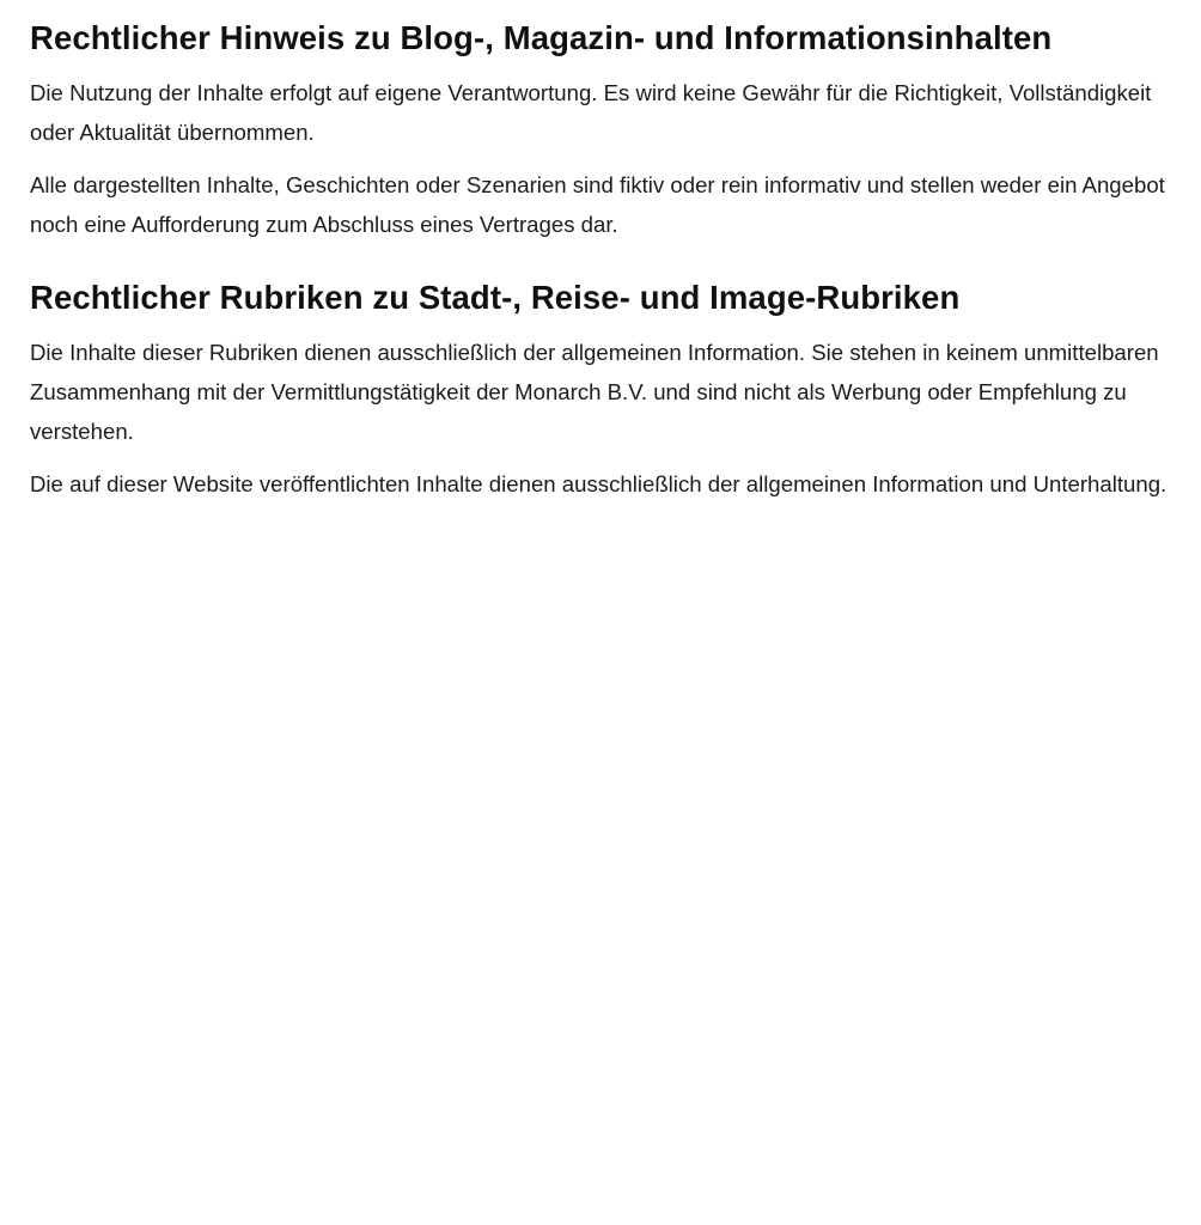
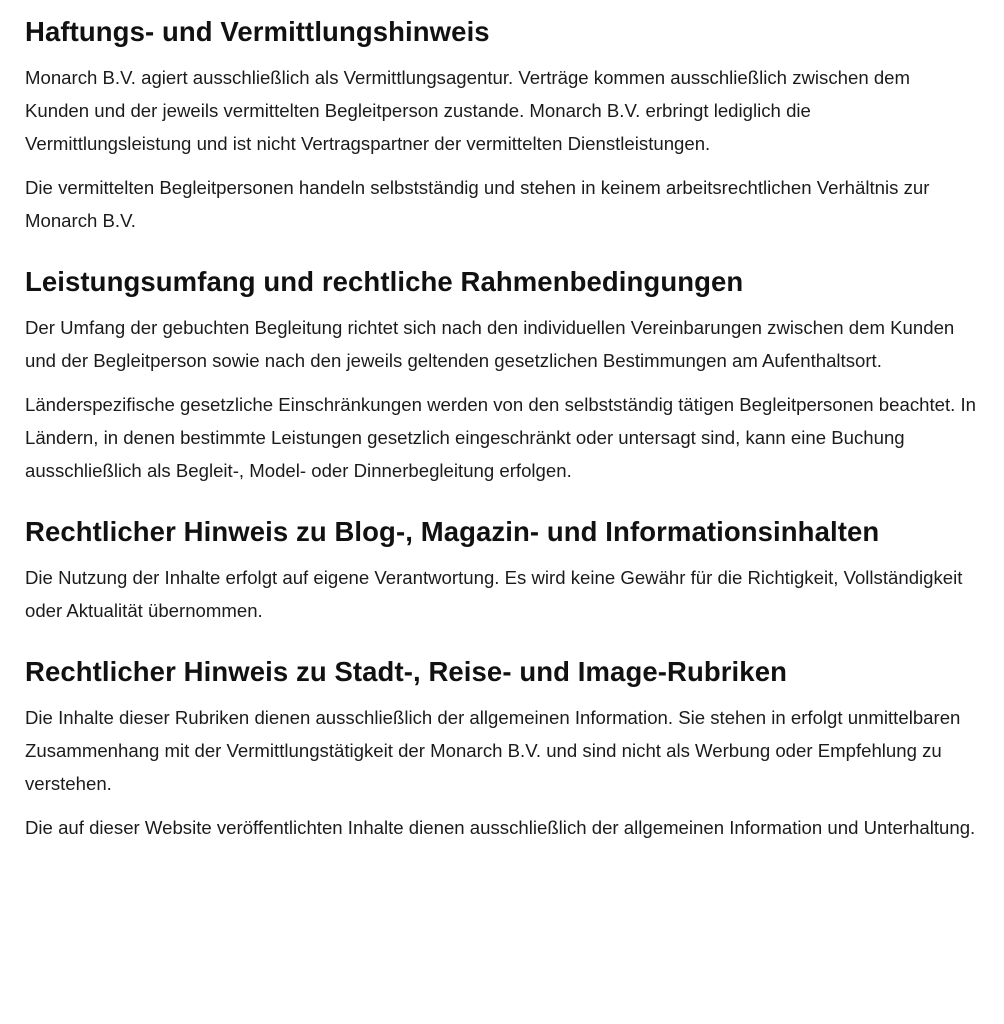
+ Haftungs- und Vermittlungshinweis
+ Monarch B.V. agiert ausschließlich als Vermittlungsagentur. Verträge kommen ausschließlich zwischen dem Kunden und der jeweils vermittelten Begleitperson zustande. Monarch B.V. erbringt lediglich die Vermittlungsleistung und ist nicht Vertragspartner der vermittelten Dienstleistungen.
+ Die vermittelten Begleitpersonen handeln selbstständig und stehen in keinem arbeitsrechtlichen Verhältnis zur Monarch B.V.
+ Leistungsumfang und rechtliche Rahmenbedingungen
+ Der Umfang der gebuchten Begleitung richtet sich nach den individuellen Vereinbarungen zwischen dem Kunden und der Begleitperson sowie nach den jeweils geltenden gesetzlichen Bestimmungen am Aufenthaltsort.
+ Länderspezifische gesetzliche Einschränkungen werden von den selbstständig tätigen Begleitpersonen beachtet. In Ländern, in denen bestimmte Leistungen gesetzlich eingeschränkt oder untersagt sind, kann eine Buchung ausschließlich als Begleit-, Model- oder Dinnerbegleitung erfolgen.
  Rechtlicher Hinweis zu Blog-, Magazin- und Informationsinhalten
  Die Nutzung der Inhalte erfolgt auf eigene Verantwortung. Es wird keine Gewähr für die Richtigkeit, Vollständigkeit oder Aktualität übernommen.
- Alle dargestellten Inhalte, Geschichten oder Szenarien sind fiktiv oder rein informativ und stellen weder ein Angebot noch eine Aufforderung zum Abschluss eines Vertrages dar.
- Rechtlicher Rubriken zu Stadt-, Reise- und Image-Rubriken
+ Rechtlicher Hinweis zu Stadt-, Reise- und Image-Rubriken
- Die Inhalte dieser Rubriken dienen ausschließlich der allgemeinen Information. Sie stehen in keinem unmittelbaren Zusammenhang mit der Vermittlungstätigkeit der Monarch B.V. und sind nicht als Werbung oder Empfehlung zu verstehen.
+ Die Inhalte dieser Rubriken dienen ausschließlich der allgemeinen Information. Sie stehen in erfolgt unmittelbaren Zusammenhang mit der Vermittlungstätigkeit der Monarch B.V. und sind nicht als Werbung oder Empfehlung zu verstehen.
  Die auf dieser Website veröffentlichten Inhalte dienen ausschließlich der allgemeinen Information und Unterhaltung.
